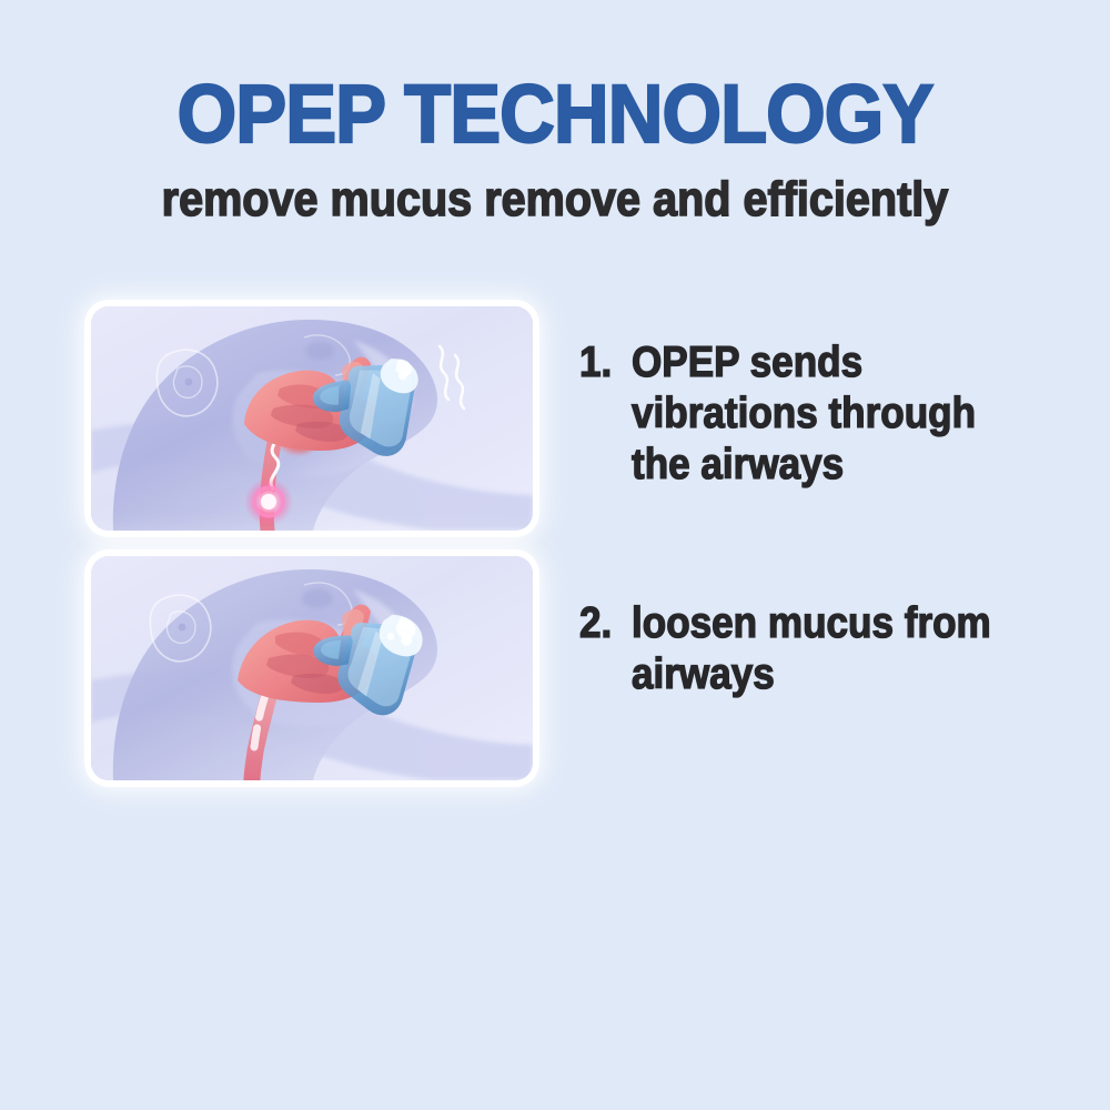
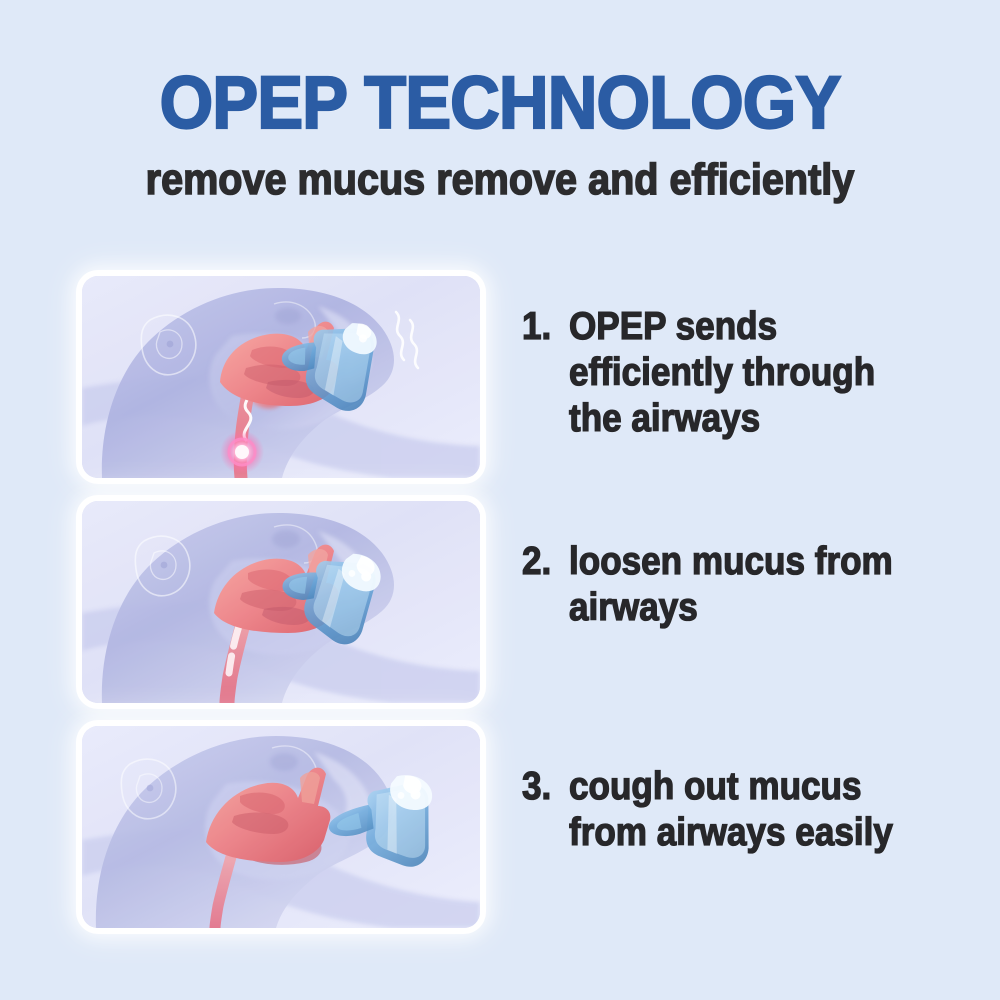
  OPEP TECHNOLOGY
  remove mucus remove and efficiently
  1.
- OPEP sends vibrations through the airways
+ OPEP sends efficiently through the airways
  2.
  loosen mucus from airways
+ 3.
+ cough out mucus from airways easily
